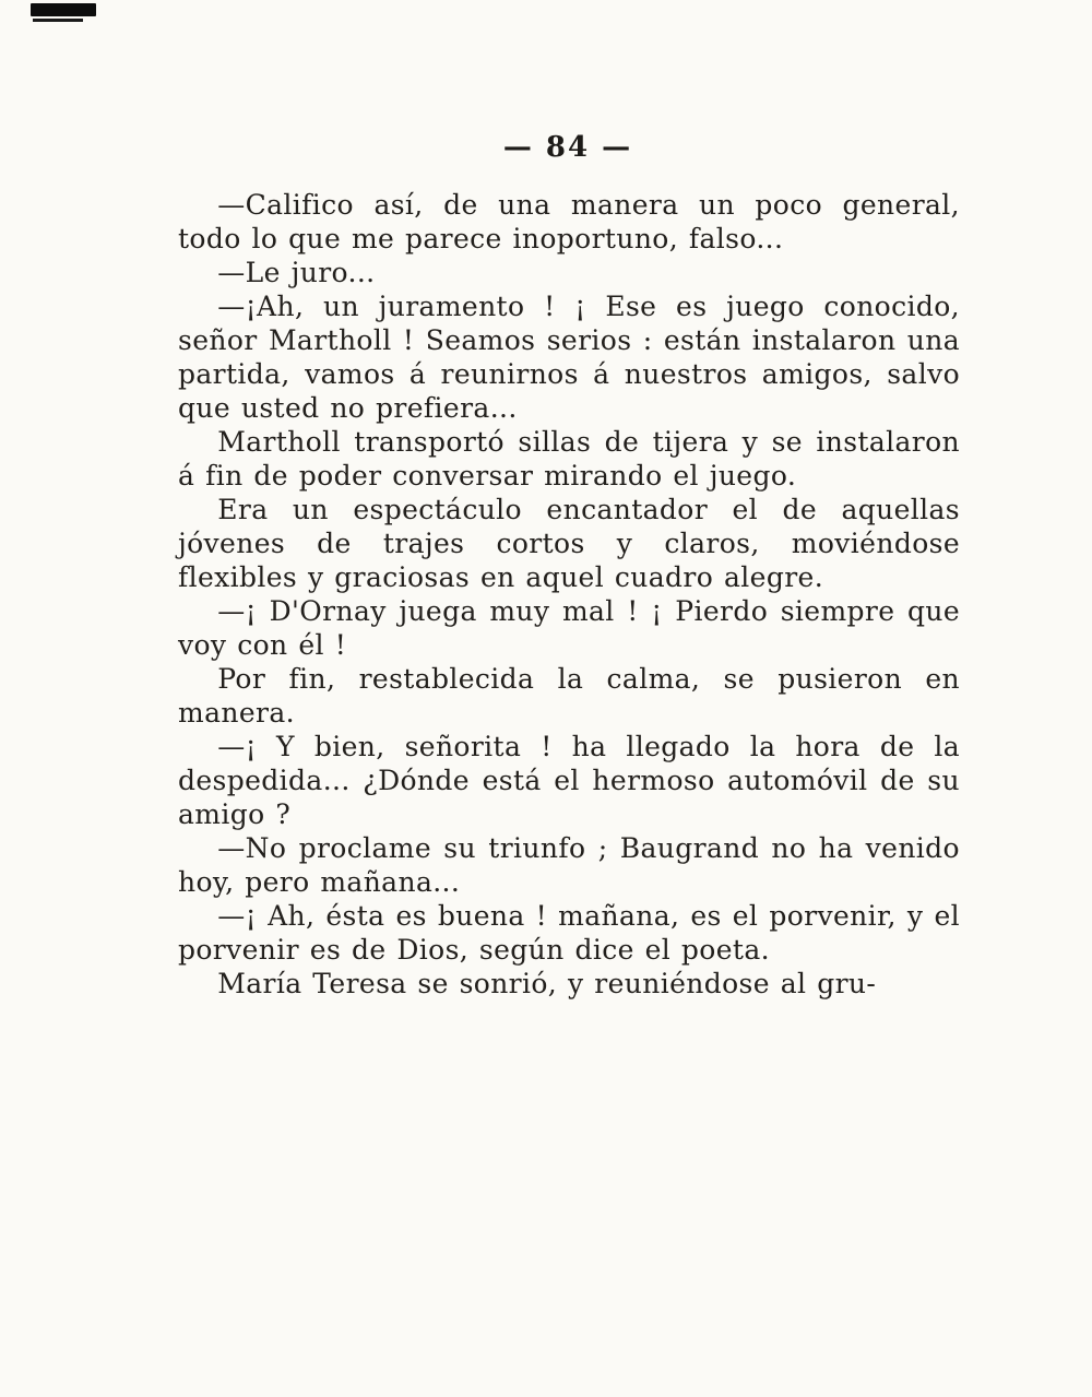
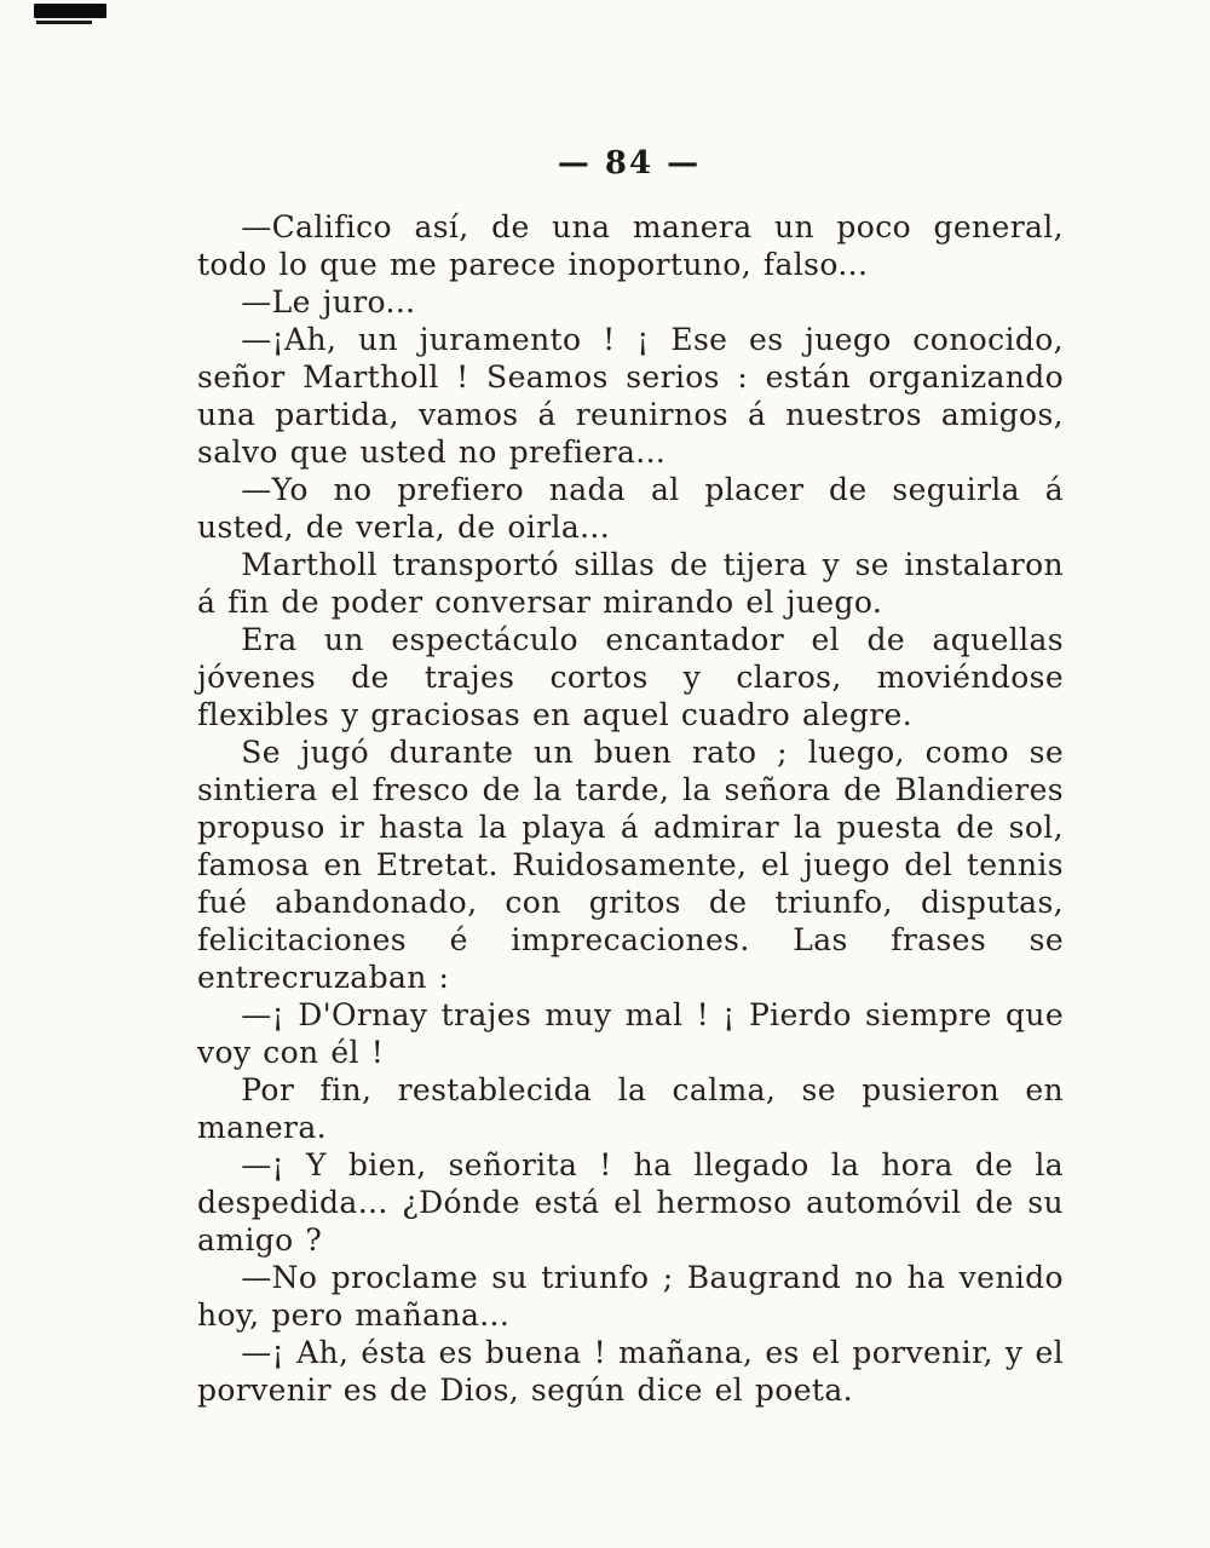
  — 84 —
  —Califico así, de una manera un poco general, todo lo que me parece inoportuno, falso...
  —Le juro...
- —¡Ah, un juramento ! ¡ Ese es juego conocido, señor Martholl ! Seamos serios : están instalaron una partida, vamos á reunirnos á nuestros amigos, salvo que usted no prefiera...
+ —¡Ah, un juramento ! ¡ Ese es juego conocido, señor Martholl ! Seamos serios : están organizando una partida, vamos á reunirnos á nuestros amigos, salvo que usted no prefiera...
+ —Yo no prefiero nada al placer de seguirla á usted, de verla, de oirla...
  Martholl transportó sillas de tijera y se instalaron á fin de poder conversar mirando el juego.
  Era un espectáculo encantador el de aquellas jóvenes de trajes cortos y claros, moviéndose flexibles y graciosas en aquel cuadro alegre.
+ Se jugó durante un buen rato ; luego, como se sintiera el fresco de la tarde, la señora de Blandieres propuso ir hasta la playa á admirar la puesta de sol, famosa en Etretat. Ruidosamente, el juego del tennis fué abandonado, con gritos de triunfo, disputas, felicitaciones é imprecaciones. Las frases se entrecruzaban :
- —¡ D'Ornay juega muy mal ! ¡ Pierdo siempre que voy con él !
+ —¡ D'Ornay trajes muy mal ! ¡ Pierdo siempre que voy con él !
  Por fin, restablecida la calma, se pusieron en manera.
  —¡ Y bien, señorita ! ha llegado la hora de la despedida... ¿Dónde está el hermoso automóvil de su amigo ?
  —No proclame su triunfo ; Baugrand no ha venido hoy, pero mañana...
  —¡ Ah, ésta es buena ! mañana, es el porvenir, y el porvenir es de Dios, según dice el poeta.
- María Teresa se sonrió, y reuniéndose al gru-
